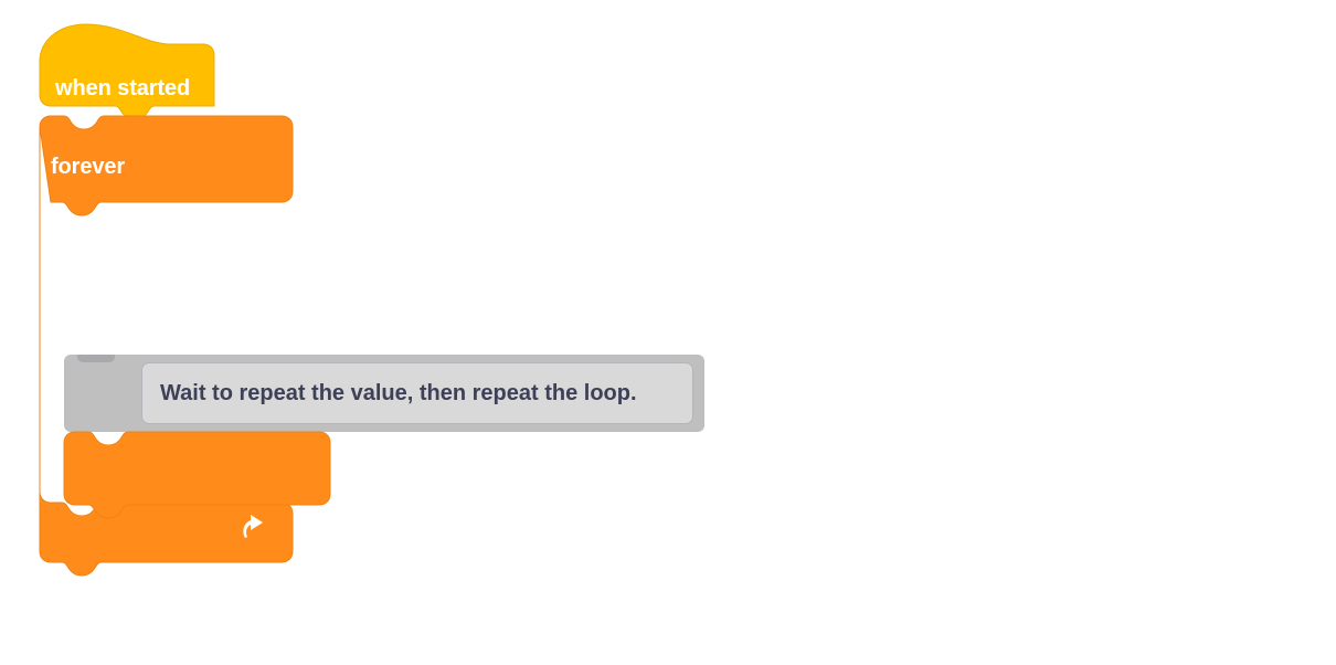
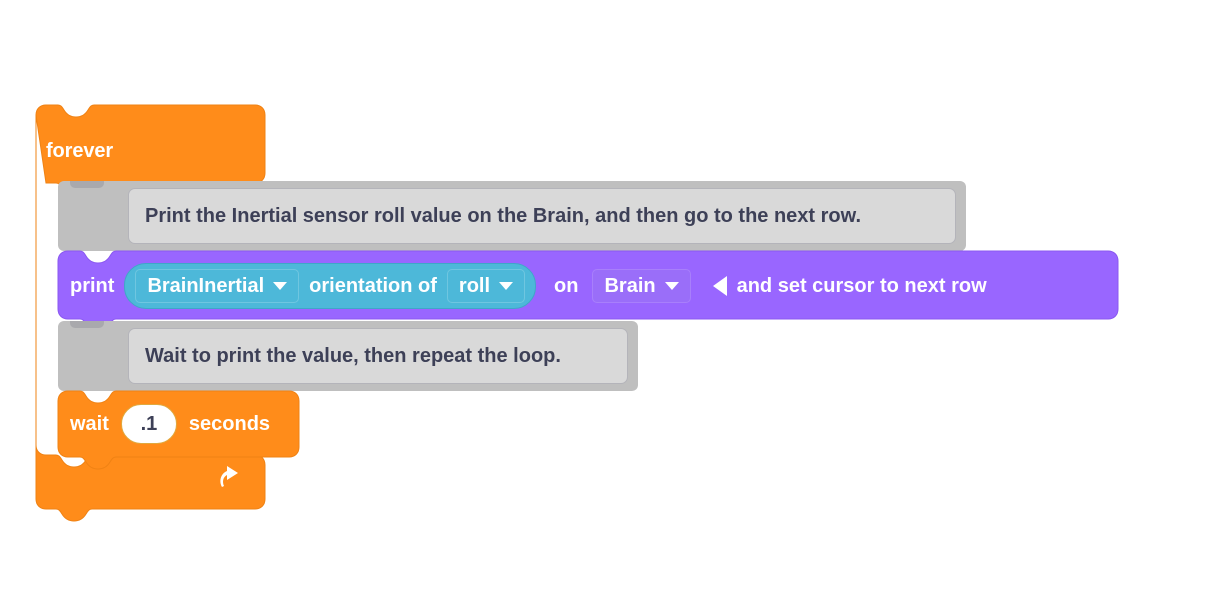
- when started
  forever
+ Print the Inertial sensor roll value on the Brain, and then go to the next row.
+ print
+ BrainInertial
+ orientation of
+ roll
+ on
+ Brain
+ and set cursor to next row
- Wait to repeat the value, then repeat the loop.
+ Wait to print the value, then repeat the loop.
+ wait
+ .1
+ seconds
